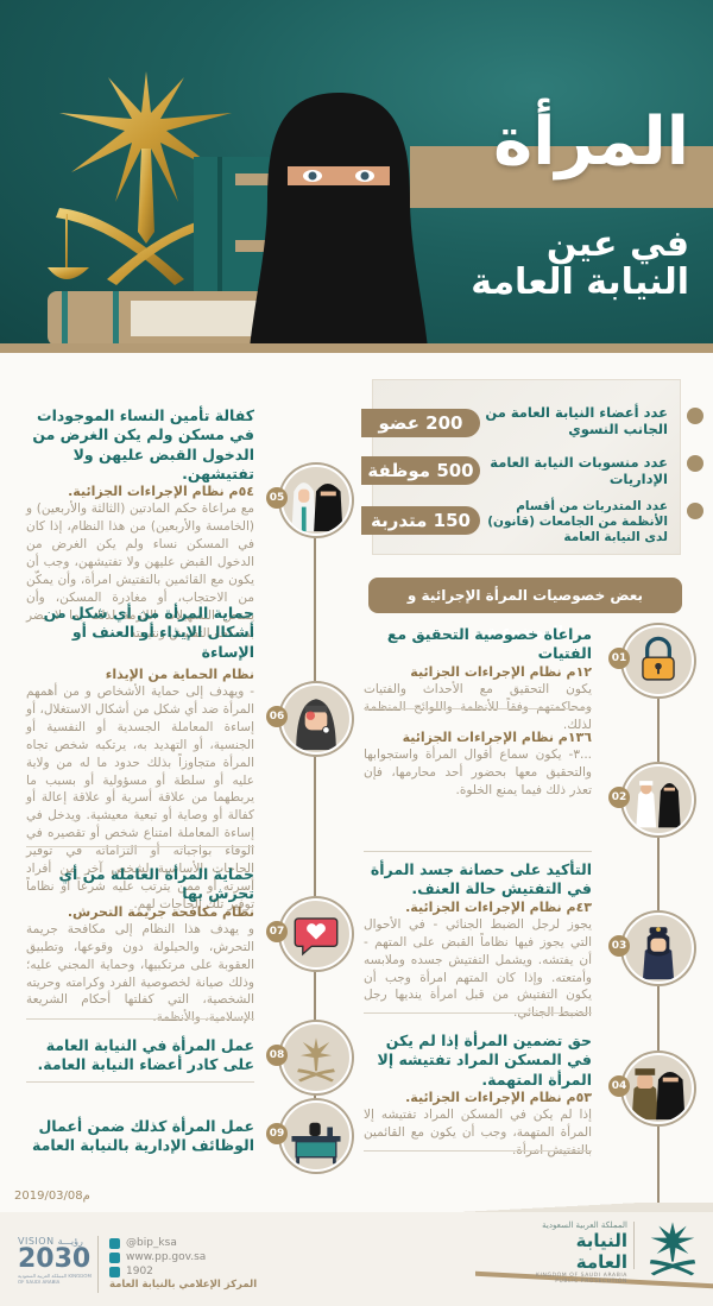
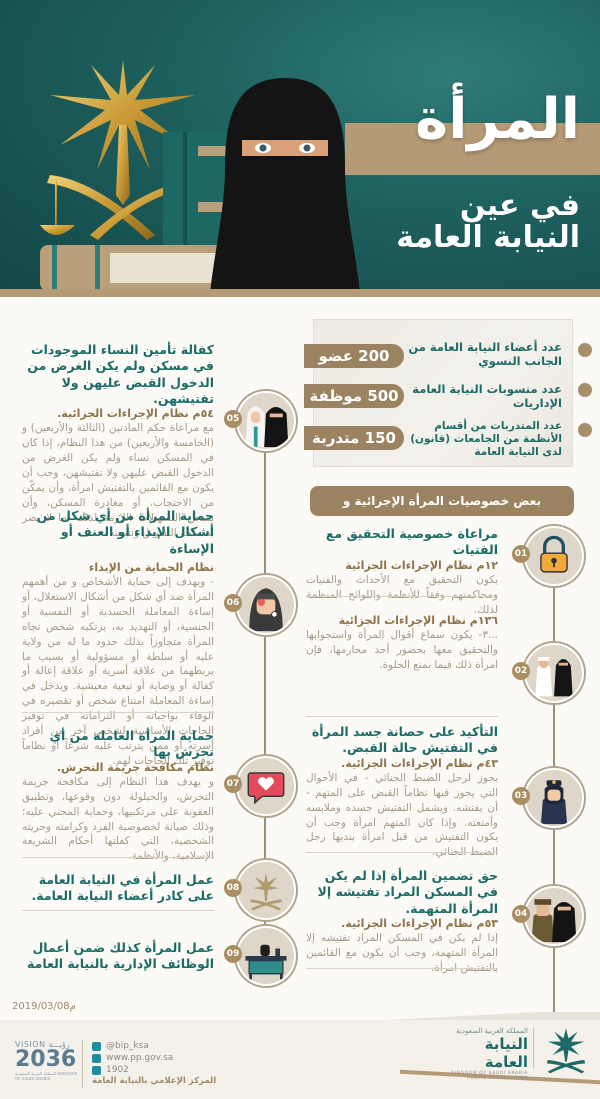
  المرأة
  في عين
  النيابة العامة
  عدد أعضاء النيابة العامة من الجانب النسوي
  200 عضو
  عدد منسوبات النيابة العامة الإداريات
  500 موظفة
  عدد المتدربات من أقسام الأنظمة من الجامعات (قانون) لدى النيابة العامة
  150 متدربة
  بعض خصوصيات المرأة الإجرائية و الموضوعية
  01
  02
  03
  04
  05
  06
  07
  08
  09
  مراعاة خصوصية التحقيق مع الفتيات
  ١٢م نظام الإجراءات الجزائية
  يكون التحقيق مع الأحداث والفتيات ومحاكمتهم وفقاً للأنظمة واللوائح المنظمة لذلك.
  ١٣٦م نظام الإجراءات الجزائية
- ...٣- يكون سماع أقوال المرأة واستجوابها والتحقيق معها بحضور أحد محارمها، فإن تعذر ذلك فيما يمنع الخلوة.
+ ...٣- يكون سماع أقوال المرأة واستجوابها والتحقيق معها بحضور أحد محارمها، فإن امرأة ذلك فيما يمنع الخلوة.
- التأكيد على حصانة جسد المرأة في التفتيش حالة العنف.
+ التأكيد على حصانة جسد المرأة في التفتيش حالة القبض.
  ٤٣م نظام الإجراءات الجزائية.
  يجوز لرجل الضبط الجنائي - في الأحوال التي يجوز فيها نظاماً القبض على المتهم - أن يفتشه. ويشمل التفتيش جسده وملابسه وأمتعته. وإذا كان المتهم امرأة وجب أن يكون التفتيش من قبل امرأة ينديها رجل
  حق تضمين المرأة إذا لم يكن في المسكن المراد تفتيشه إلا المرأة المتهمة.
  ٥٣م نظام الإجراءات الجزائية.
  إذا لم يكن في المسكن المراد تفتيشه إلا المرأة المتهمة، وجب أن يكون مع القائمين
  كفالة تأمين النساء الموجودات في مسكن ولم يكن الغرض من الدخول القبض عليهن ولا تفتيشهن.
  ٥٤م نظام الإجراءات الجزائية.
  مع مراعاة حكم المادتين (الثالثة والأربعين) و (الخامسة والأربعين) من هذا النظام، إذا كان في المسكن نساء ولم يكن الغرض من الدخول القبض عليهن ولا تفتيشهن، وجب أن يكون مع القائمين بالتفتيش امرأة، وأن يمكّن من الاحتجاب، أو مغادرة المسكن، وأن يمنحن التسهيلات اللازمة لذلك بما لا يضر بمصلحة التفتيش ونتيجته.
  حماية المرأة من أي شكل من أشكال الإيذاء أو العنف أو الإساءة
  نظام الحماية من الإيذاء
  - ويهدف إلى حماية الأشخاص و من أهمهم المرأة ضد أي شكل من أشكال الاستغلال، أو إساءة المعاملة الجسدية أو النفسية أو الجنسية، أو التهديد به، يرتكبه شخص تجاه المرأة متجاوزاً بذلك حدود ما له من ولاية عليه أو سلطة أو مسؤولية أو بسبب ما يربطهما من علاقة أسرية أو علاقة إعالة أو كفالة أو وصاية أو تبعية معيشية. ويدخل في إساءة المعاملة امتناع شخص أو تقصيره في الوفاء بواجباته أو التزاماته في توفير الحاجات الأساسية لشخص آخر من أفراد أسرته أو ممن يترتب عليه شرعاً أو نظاماً توفير تلك الحاجات لهم.
  حماية المرأة العاملة من أي تحرش بها
  نظام مكافحة جريمة التحرش.
  و يهدف هذا النظام إلى مكافحة جريمة التحرش، والحيلولة دون وقوعها، وتطبيق العقوبة على مرتكبيها، وحماية المجني عليه؛ وذلك صيانة لخصوصية الفرد وكرامته وحريته الشخصية، التي كفلتها أحكام الشريعة
  عمل المرأة في النيابة العامة على كادر أعضاء النيابة العامة.
  عمل المرأة كذلك ضمن أعمال الوظائف الإدارية بالنيابة العامة
  2019/03/08م
  VISION رؤيـــة
- 2030
+ 2036
  @bip_ksa
  www.pp.gov.sa
  1902
  المركز الإعلامي بالنيابة العامة
  المملكة العربية السعودية
  النيابة العامة
